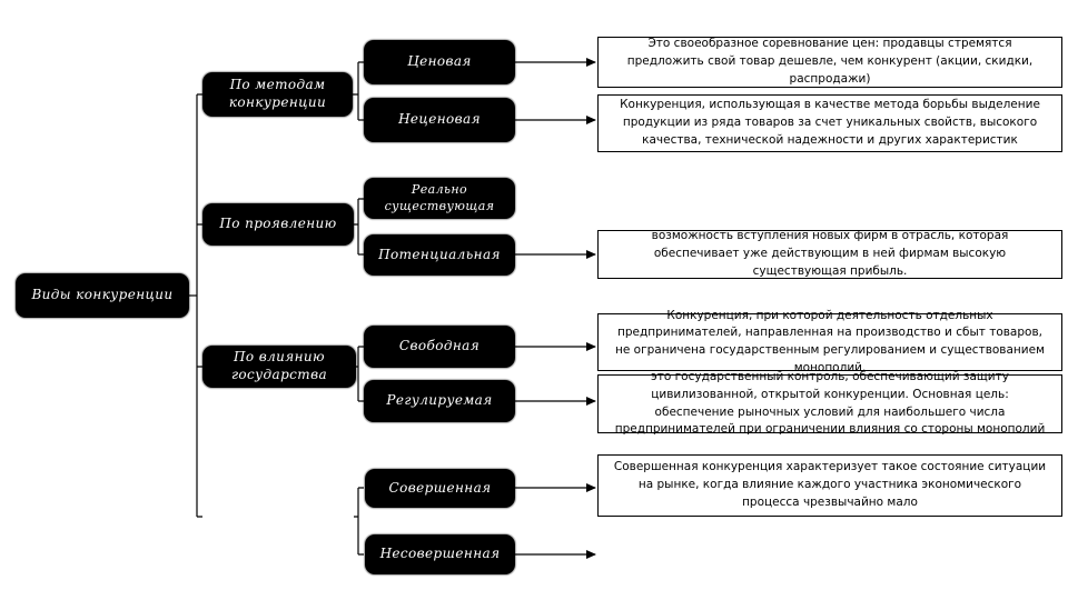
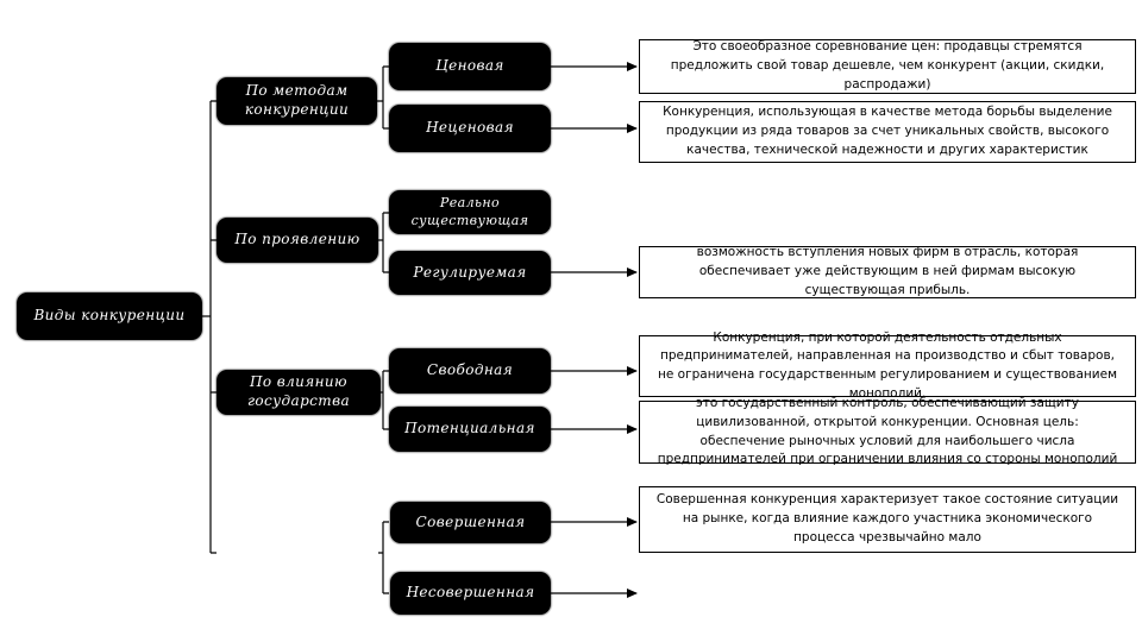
  Виды конкуренции
  По методам конкуренции
  По проявлению
  По влиянию государства
  Ценовая
  Неценовая
  Реально существующая
- Потенциальная
+ Регулируемая
  Свободная
- Регулируемая
+ Потенциальная
  Совершенная
  Несовершенная
  Это своеобразное соревнование цен: продавцы стремятся предложить свой товар дешевле, чем конкурент (акции, скидки, распродажи)
  Конкуренция, использующая в качестве метода борьбы выделение продукции из ряда товаров за счет уникальных свойств, высокого качества, технической надежности и других характеристик
  возможность вступления новых фирм в отрасль, которая обеспечивает уже действующим в ней фирмам высокую существующая прибыль.
  Конкуренция, при которой деятельность отдельных предпринимателей, направленная на производство и сбыт товаров, не ограничена государственным регулированием и существованием монополий.
  это государственный контроль, обеспечивающий защиту цивилизованной, открытой конкуренции. Основная цель: обеспечение рыночных условий для наибольшего числа предпринимателей при ограничении влияния со стороны монополий
  Совершенная конкуренция характеризует такое состояние ситуации на рынке, когда влияние каждого участника экономического процесса чрезвычайно мало
